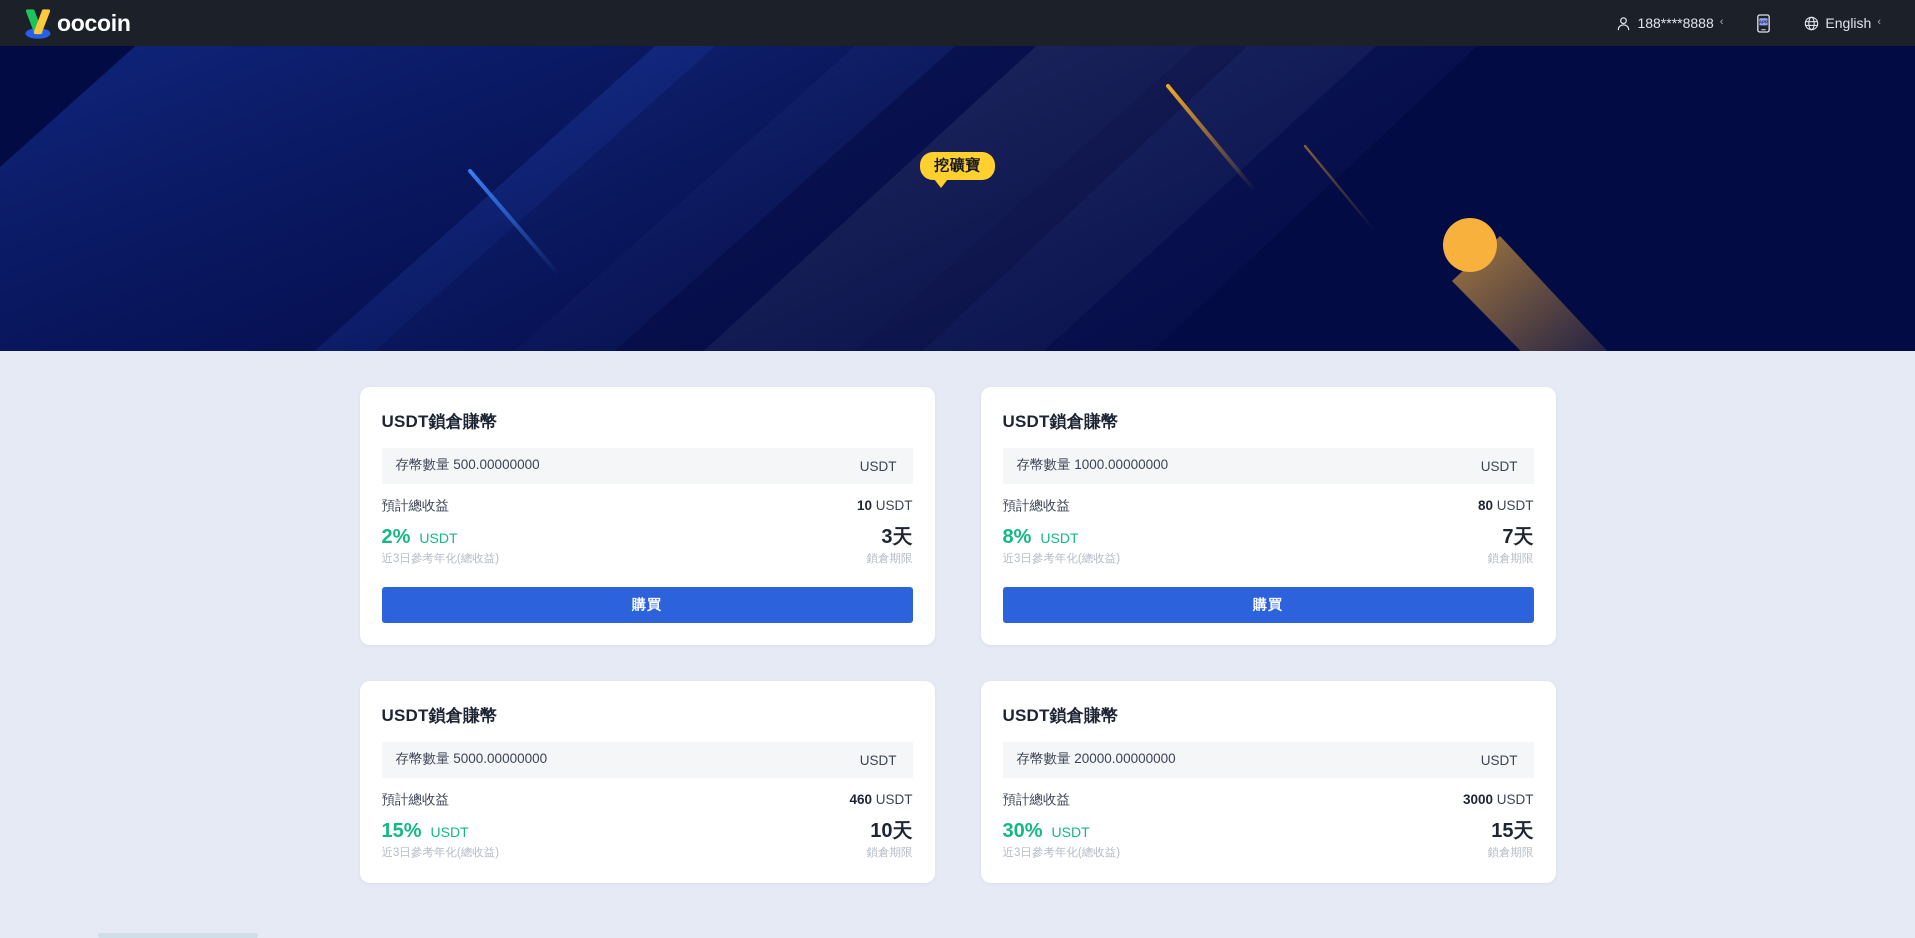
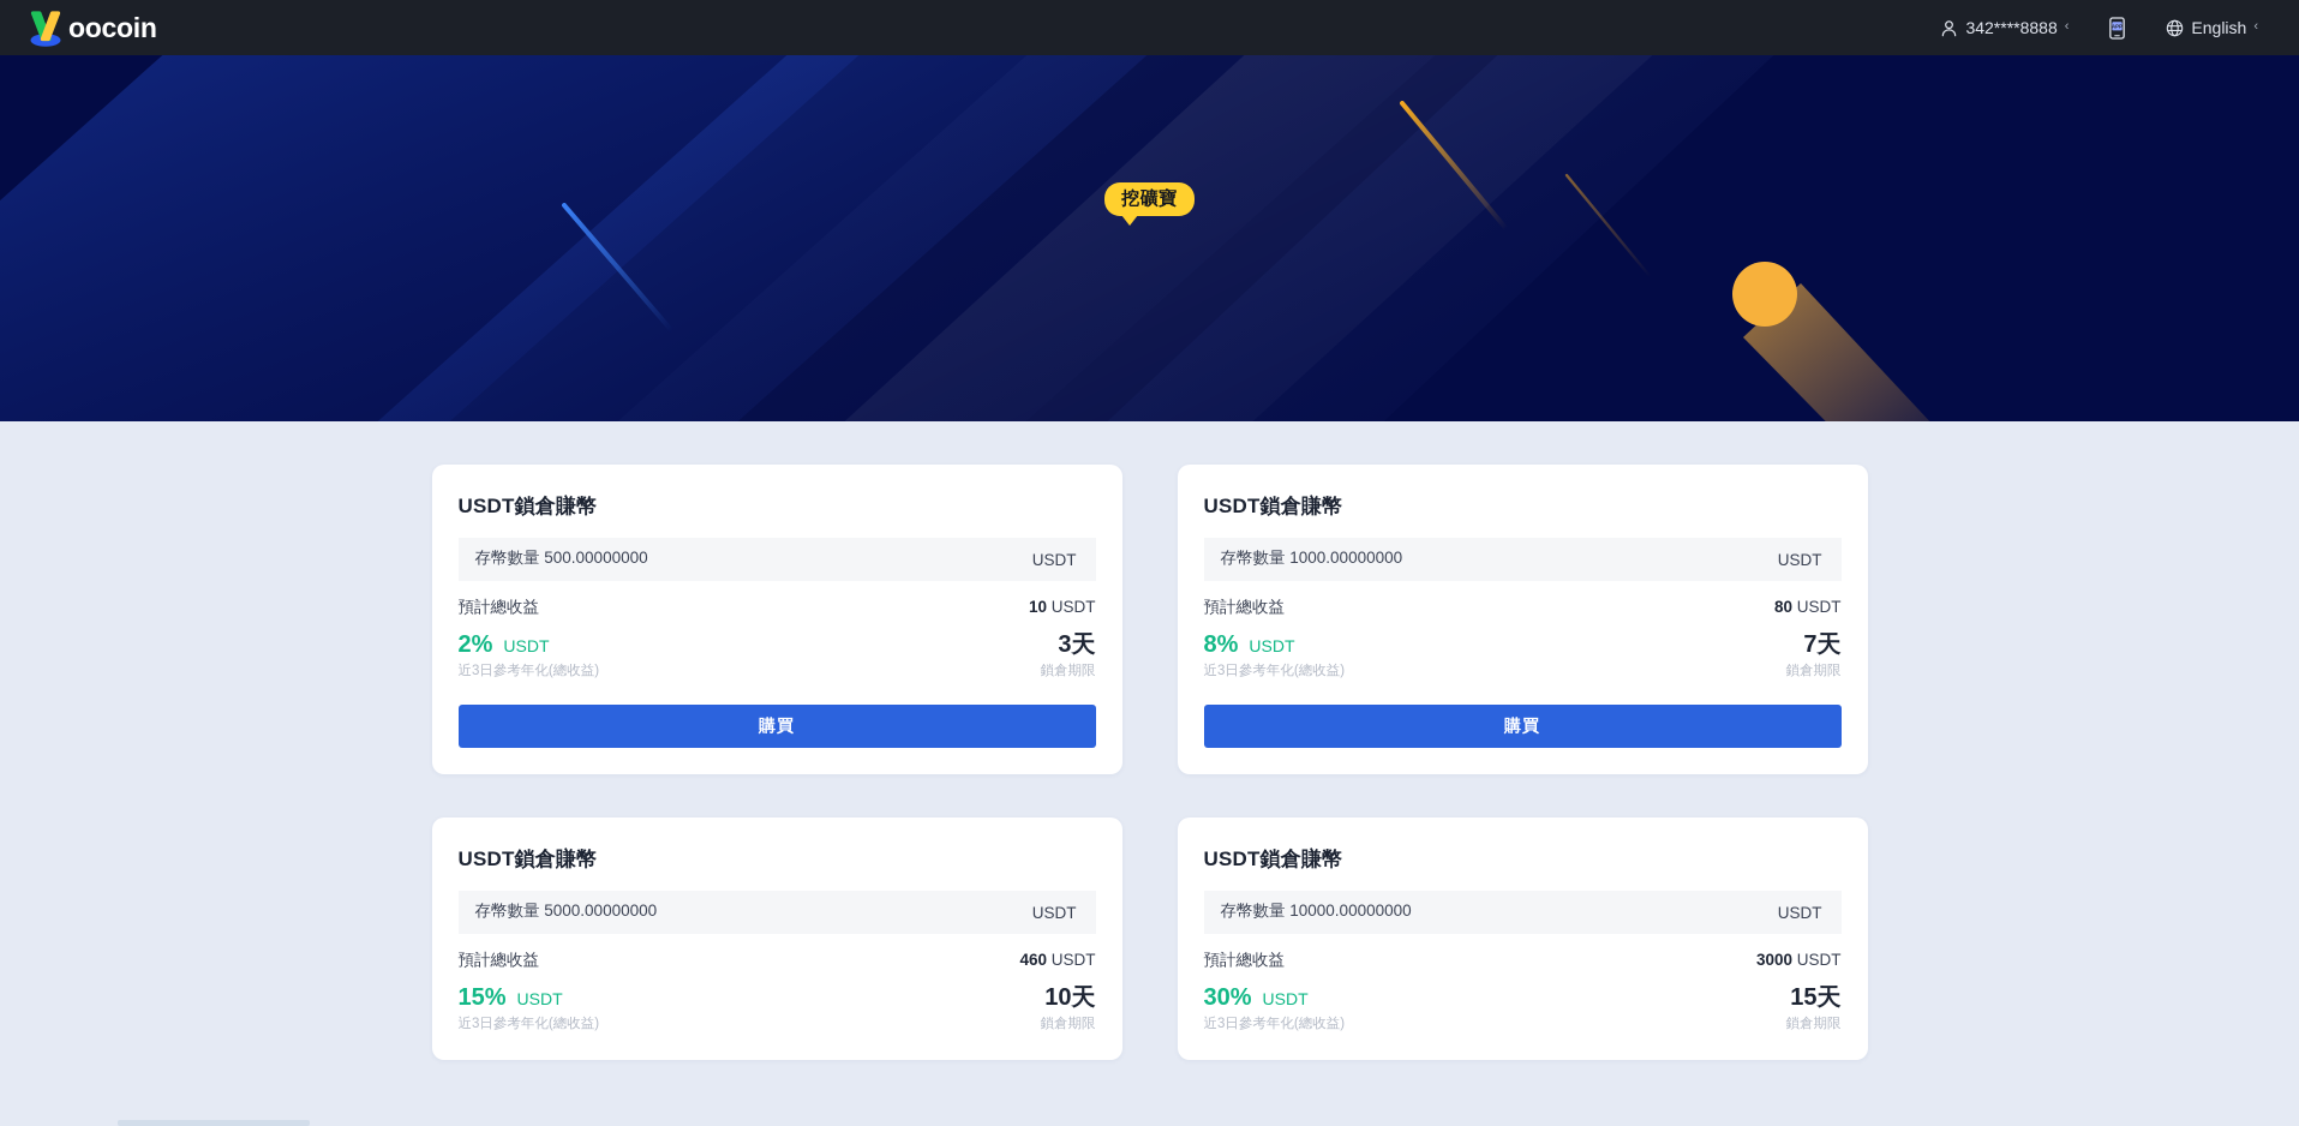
  oocoin
- 188****8888
+ 342****8888
  ‹
  English
  ‹
  挖礦寶
  USDT鎖倉賺幣
  存幣數量 500.00000000
  USDT
  預計總收益
  10 USDT
  2%
  USDT
  近3日參考年化(總收益)
  3天
  鎖倉期限
  購買
  USDT鎖倉賺幣
  存幣數量 1000.00000000
  USDT
  預計總收益
  80 USDT
  8%
  USDT
  近3日參考年化(總收益)
  7天
  鎖倉期限
  購買
  USDT鎖倉賺幣
  存幣數量 5000.00000000
  USDT
  預計總收益
  460 USDT
  15%
  USDT
  近3日參考年化(總收益)
  10天
  鎖倉期限
  USDT鎖倉賺幣
- 存幣數量 20000.00000000
+ 存幣數量 10000.00000000
  USDT
  預計總收益
  3000 USDT
  30%
  USDT
  近3日參考年化(總收益)
  15天
  鎖倉期限
